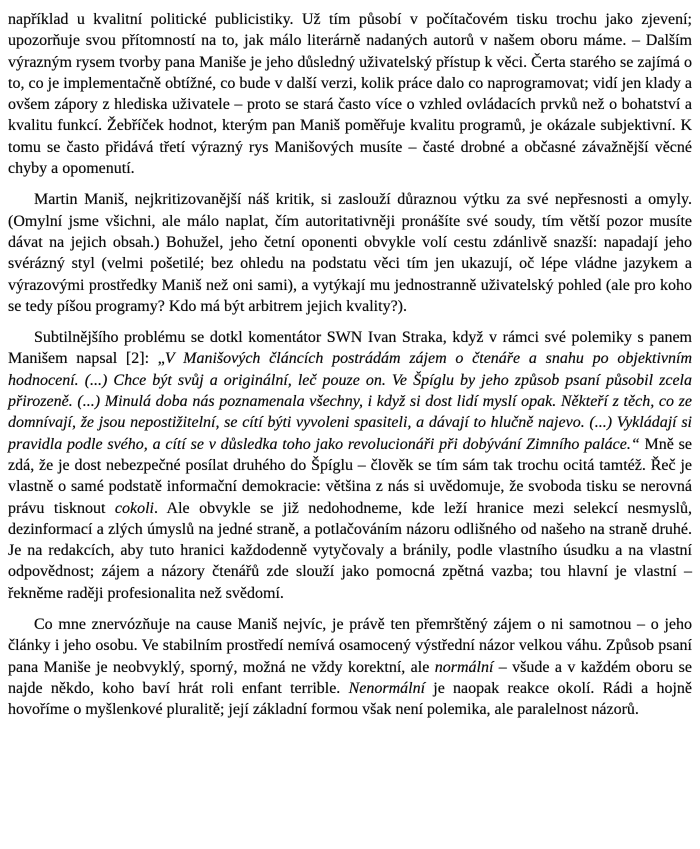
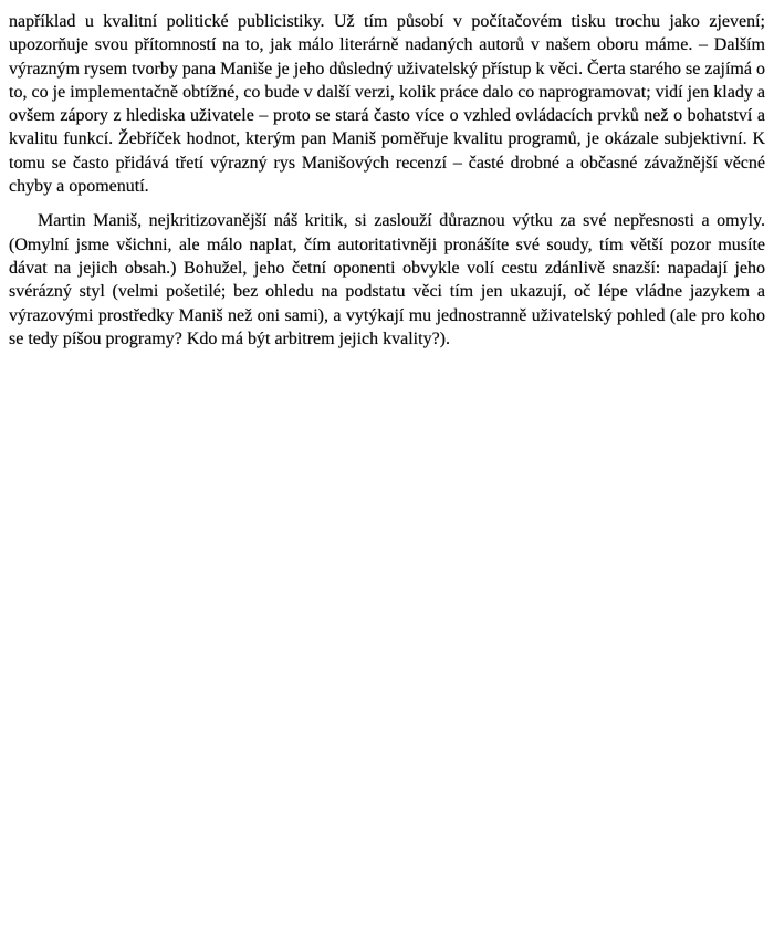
- například u kvalitní politické publicistiky. Už tím působí v počítačovém tisku trochu jako zjevení; upozorňuje svou přítomností na to, jak málo literárně nadaných autorů v našem oboru máme. – Dalším výrazným rysem tvorby pana Maniše je jeho důsledný uživatelský přístup k věci. Čerta starého se zajímá o to, co je implementačně obtížné, co bude v další verzi, kolik práce dalo co naprogramovat; vidí jen klady a ovšem zápory z hlediska uživatele – proto se stará často více o vzhled ovládacích prvků než o bohatství a kvalitu funkcí. Žebříček hodnot, kterým pan Maniš poměřuje kvalitu programů, je okázale subjektivní. K tomu se často přidává třetí výrazný rys Manišových musíte – časté drobné a občasné závažnější věcné chyby a opomenutí.
+ například u kvalitní politické publicistiky. Už tím působí v počítačovém tisku trochu jako zjevení; upozorňuje svou přítomností na to, jak málo literárně nadaných autorů v našem oboru máme. – Dalším výrazným rysem tvorby pana Maniše je jeho důsledný uživatelský přístup k věci. Čerta starého se zajímá o to, co je implementačně obtížné, co bude v další verzi, kolik práce dalo co naprogramovat; vidí jen klady a ovšem zápory z hlediska uživatele – proto se stará často více o vzhled ovládacích prvků než o bohatství a kvalitu funkcí. Žebříček hodnot, kterým pan Maniš poměřuje kvalitu programů, je okázale subjektivní. K tomu se často přidává třetí výrazný rys Manišových recenzí – časté drobné a občasné závažnější věcné chyby a opomenutí.
  Martin Maniš, nejkritizovanější náš kritik, si zaslouží důraznou výtku za své nepřesnosti a omyly. (Omylní jsme všichni, ale málo naplat, čím autoritativněji pronášíte své soudy, tím větší pozor musíte dávat na jejich obsah.) Bohužel, jeho četní oponenti obvykle volí cestu zdánlivě snazší: napadají jeho svérázný styl (velmi pošetilé; bez ohledu na podstatu věci tím jen ukazují, oč lépe vládne jazykem a výrazovými prostředky Maniš než oni sami), a vytýkají mu jednostranně uživatelský pohled (ale pro koho se tedy píšou programy? Kdo má být arbitrem jejich kvality?).
- Subtilnějšího problému se dotkl komentátor SWN Ivan Straka, když v rámci své polemiky s panem Manišem napsal [2]: „V Manišových článcích postrádám zájem o čtenáře a snahu po objektivním hodnocení. (...) Chce být svůj a originální, leč pouze on. Ve Špíglu by jeho způsob psaní působil zcela přirozeně. (...) Minulá doba nás poznamenala všechny, i když si dost lidí myslí opak. Někteří z těch, co ze domnívají, že jsou nepostižitelní, se cítí býti vyvoleni spasiteli, a dávají to hlučně najevo. (...) Vykládají si pravidla podle svého, a cítí se v důsledka toho jako revolucionáři při dobývání Zimního paláce.“ Mně se zdá, že je dost nebezpečné posílat druhého do Špíglu – člověk se tím sám tak trochu ocitá tamtéž. Řeč je vlastně o samé podstatě informační demokracie: většina z nás si uvědomuje, že svoboda tisku se nerovná právu tisknout cokoli. Ale obvykle se již nedohodneme, kde leží hranice mezi selekcí nesmyslů, dezinformací a zlých úmyslů na jedné straně, a potlačováním názoru odlišného od našeho na straně druhé. Je na redakcích, aby tuto hranici každodenně vytyčovaly a bránily, podle vlastního úsudku a na vlastní odpovědnost; zájem a názory čtenářů zde slouží jako pomocná zpětná vazba; tou hlavní je vlastní – řekněme raději profesionalita než svědomí.
- Co mne znervózňuje na cause Maniš nejvíc, je právě ten přemrštěný zájem o ni samotnou – o jeho články i jeho osobu. Ve stabilním prostředí nemívá osamocený výstřední názor velkou váhu. Způsob psaní pana Maniše je neobvyklý, sporný, možná ne vždy korektní, ale normální – všude a v každém oboru se najde někdo, koho baví hrát roli enfant terrible. Nenormální je naopak reakce okolí. Rádi a hojně hovoříme o myšlenkové pluralitě; její základní formou však není polemika, ale paralelnost názorů.
